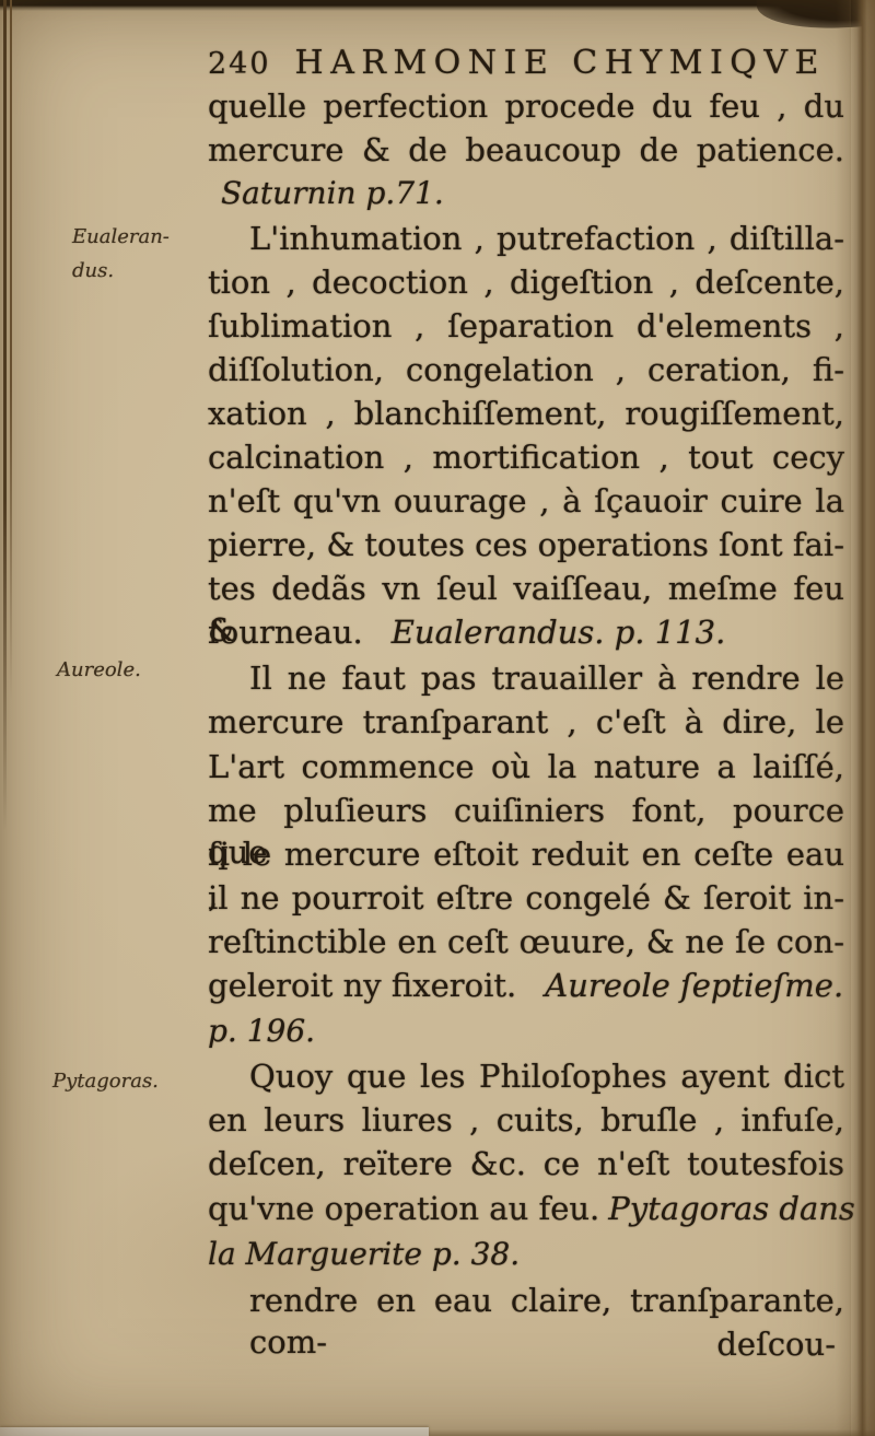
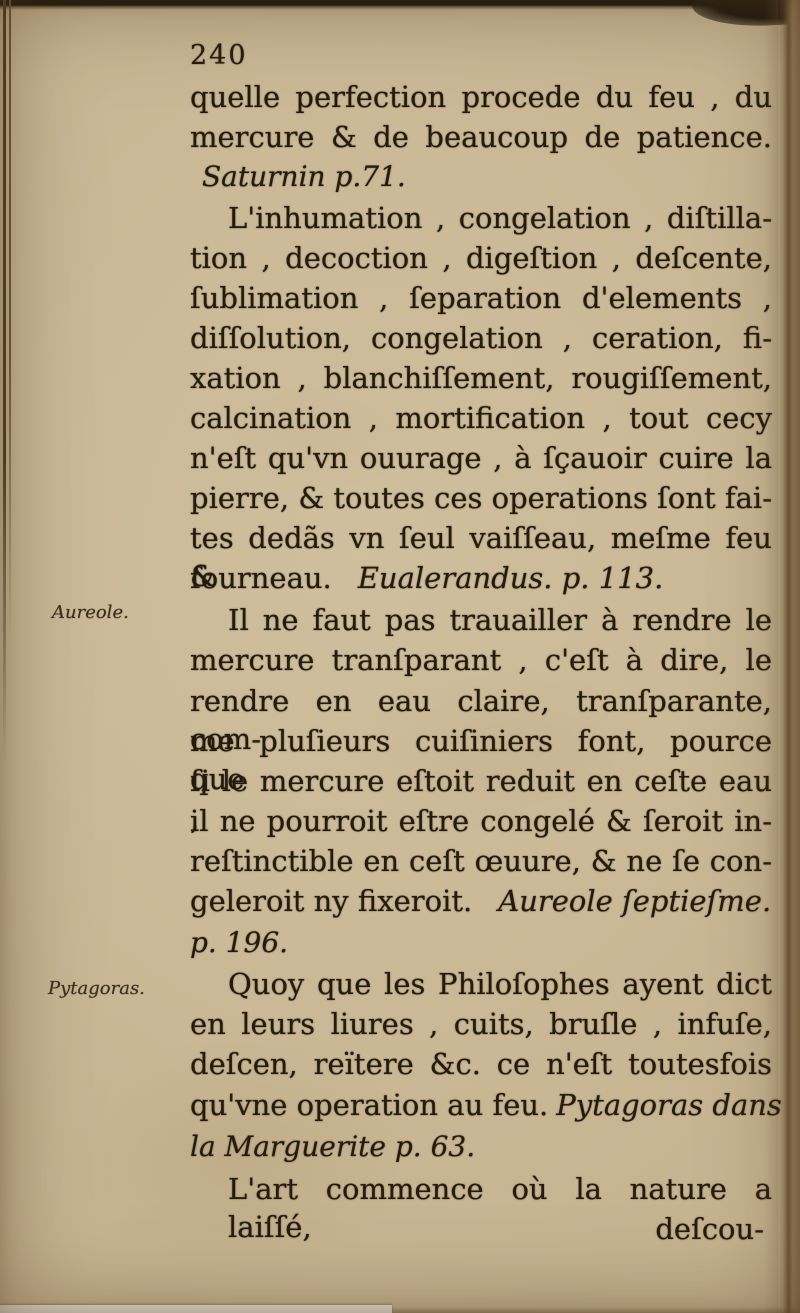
  240
- HARMONIE CHYMIQVE
- Eualeran-
- dus.
  Aureole.
  Pytagoras.
  quelle perfection procede du feu , du
  mercure & de beaucoup de patience.
  Saturnin p.71.
- L'inhumation , putrefaction , diſtilla-
+ L'inhumation , congelation , diſtilla-
  tion , decoction , digeſtion , deſcente,
  ſublimation , ſeparation d'elements ,
  diſſolution, congelation , ceration, fi-
  xation , blanchiſſement, rougiſſement,
  calcination , mortification , tout cecy
  n'eſt qu'vn ouurage , à ſçauoir cuire la
  pierre, & toutes ces operations ſont fai-
  tes dedãs vn ſeul vaiſſeau, meſme feu &
  fourneau. Eualerandus. p. 113.
  Il ne faut pas trauailler à rendre le
  mercure tranſparant , c'eſt à dire, le
- L'art commence où la nature a laiſſé,
+ rendre en eau claire, tranſparante, com-
  me pluſieurs cuiſiniers font, pource que
  ſi le mercure eſtoit reduit en ceſte eau ,
  il ne pourroit eſtre congelé & ſeroit in-
  reſtinctible en ceſt œuure, & ne ſe con-
  geleroit ny fixeroit. Aureole ſeptieſme.
  p. 196.
  Quoy que les Philoſophes ayent dict
  en leurs liures , cuits, bruſle , infuſe,
  deſcen, reïtere &c. ce n'eſt toutesfois
  qu'vne operation au feu. Pytagoras dans
- la Marguerite p. 38.
+ la Marguerite p. 63.
- rendre en eau claire, tranſparante, com-
+ L'art commence où la nature a laiſſé,
  deſcou-
